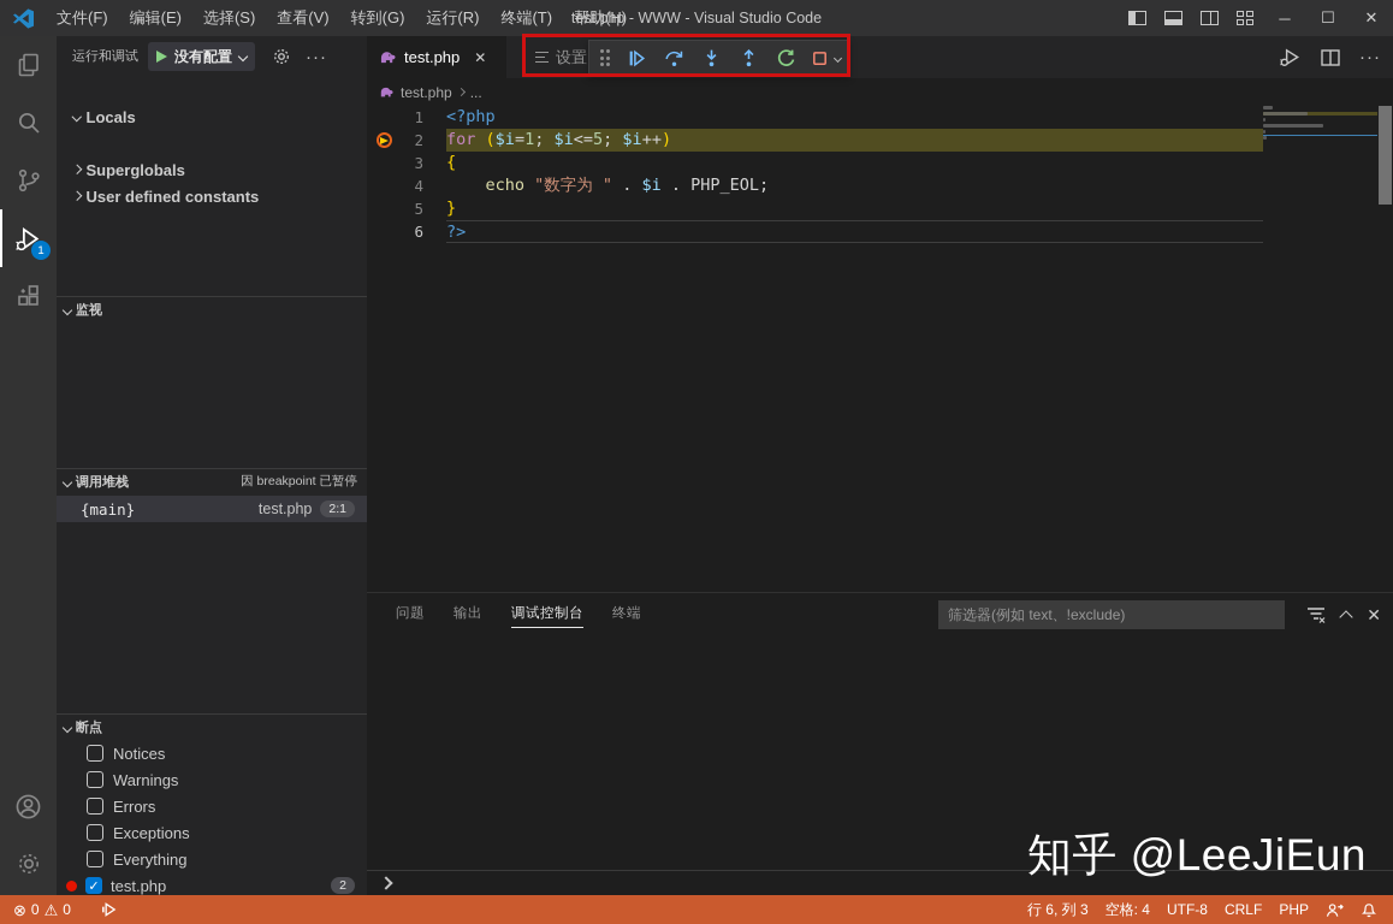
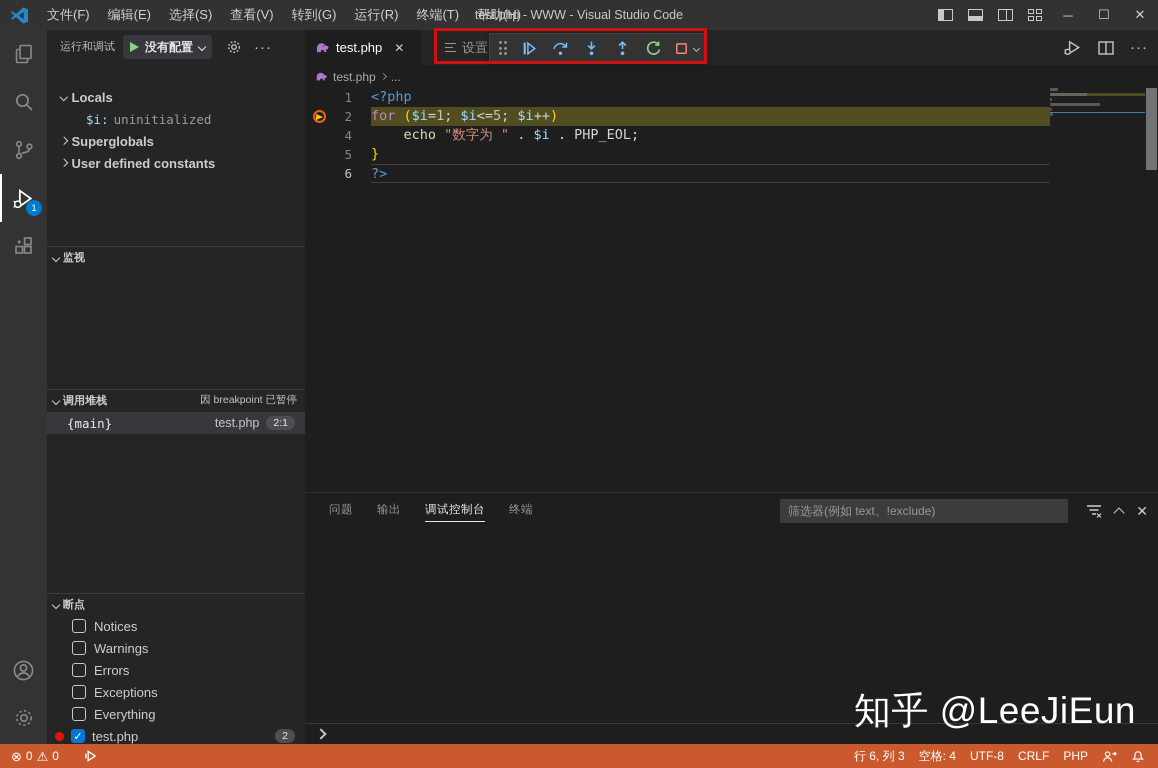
  文件(F)
  编辑(E)
  选择(S)
  查看(V)
  转到(G)
  运行(R)
  终端(T)
  帮助(H)
  test.php - WWW - Visual Studio Code
  ─
  ☐
  ✕
  1
  运行和调试
  没有配置
  ···
  Locals
+ $i:
+ uninitialized
  Superglobals
  User defined constants
  监视
  调用堆栈
  因 breakpoint 已暂停
  {main}
  test.php
  2:1
  断点
  Notices
  Warnings
  Errors
  Exceptions
  Everything
  test.php
  2
  test.php
  ✕
  设置
  ···
  test.php
  ...
  1
  <?php
  2
  for ($i=1; $i<=5; $i++)
- 3
- {
  4
  echo "数字为 " . $i . PHP_EOL;
  5
  }
  6
  ?>
  问题
  输出
  调试控制台
  终端
  筛选器(例如 text、!exclude)
  ✕
  知乎 @LeeJiEun
  ⊗
  0
  ⚠
  0
  行 6, 列 3
  空格: 4
  UTF-8
  CRLF
  PHP
